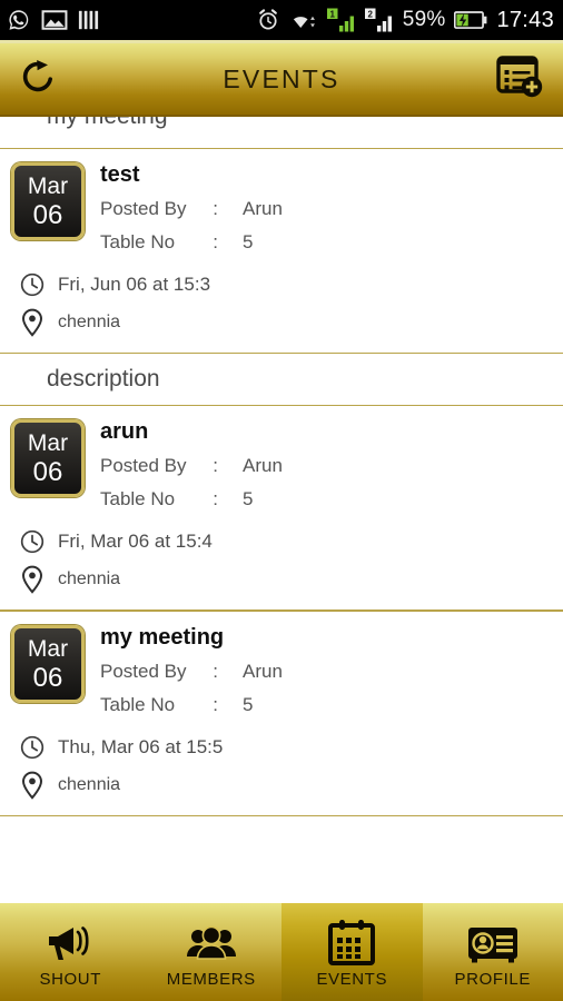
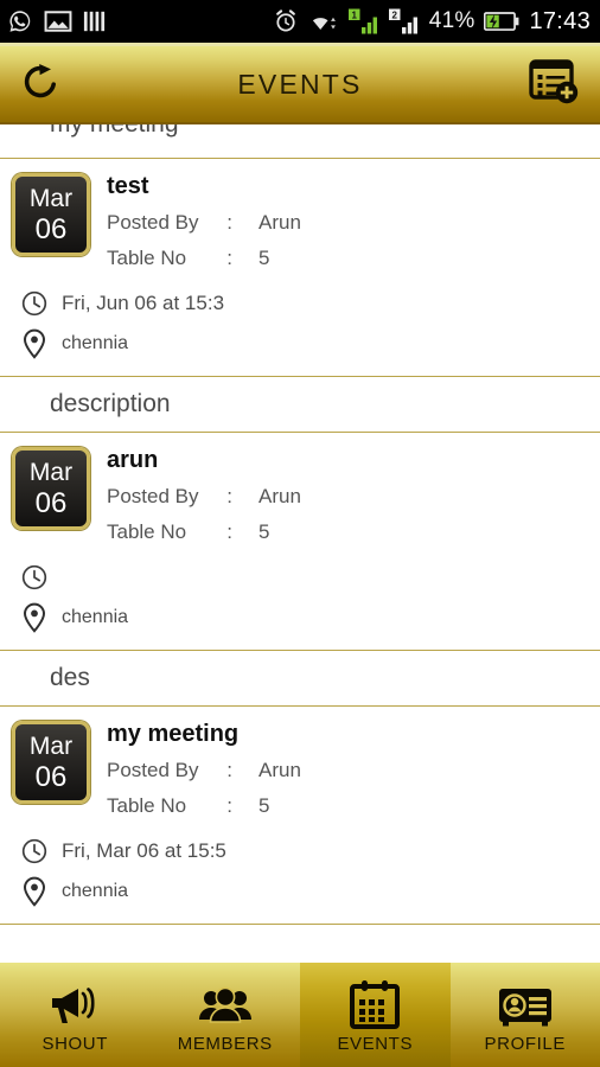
  1
  2
- 59%
+ 41%
  17:43
  EVENTS
  my meeting
  Mar
  06
  test
  Posted By
  :
  Arun
  Table No
  :
  5
  Fri, Jun 06 at 15:3
  chennia
  description
  Mar
  06
  arun
  Posted By
  :
  Arun
  Table No
  :
  5
- Fri, Mar 06 at 15:4
  chennia
+ des
  Mar
  06
  my meeting
  Posted By
  :
  Arun
  Table No
  :
  5
- Thu, Mar 06 at 15:5
+ Fri, Mar 06 at 15:5
  chennia
  SHOUT
  MEMBERS
  EVENTS
  PROFILE
